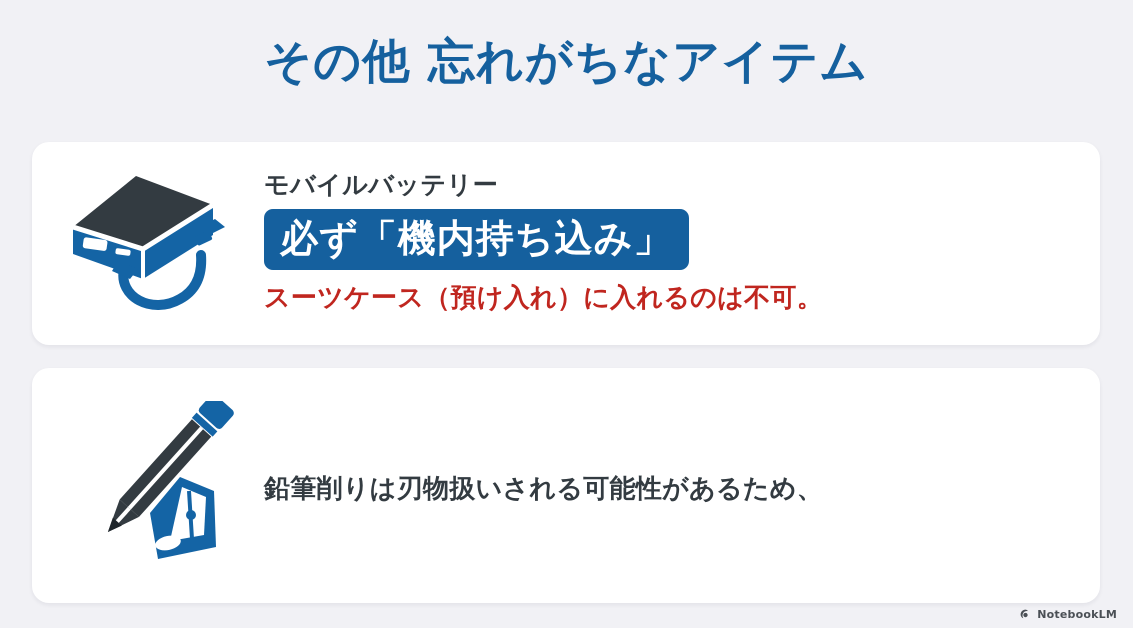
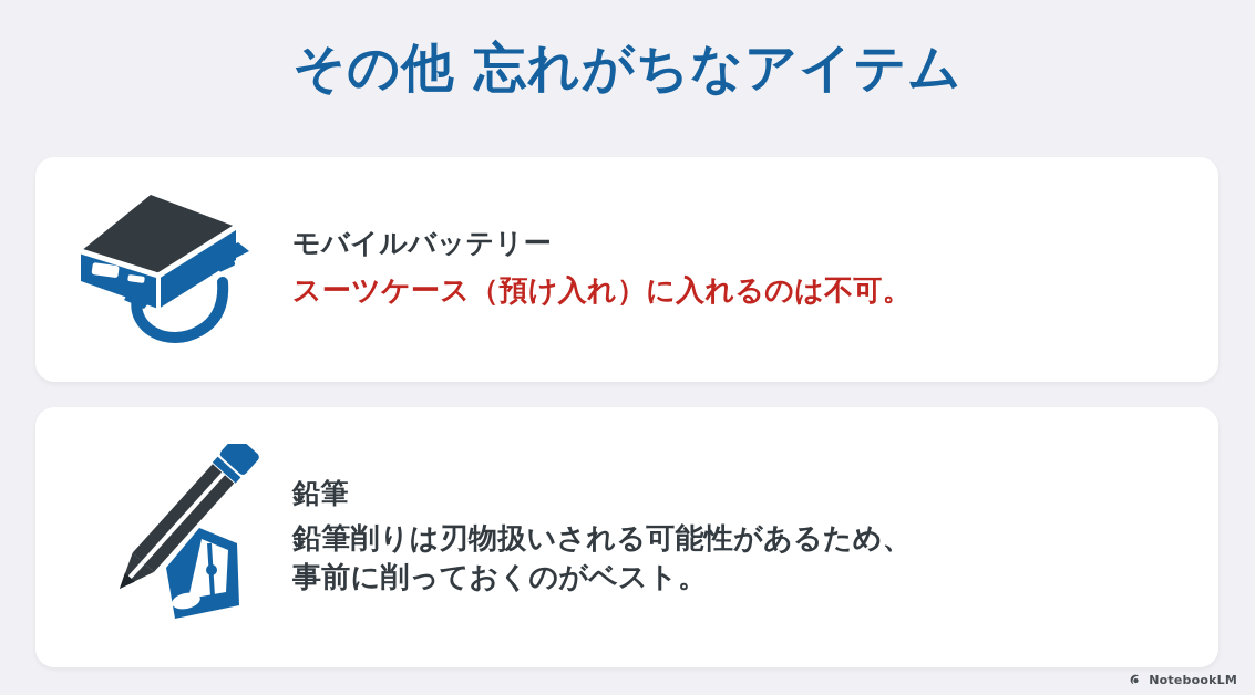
  その他 忘れがちなアイテム
  モバイルバッテリー
- 必ず「機内持ち込み」
  スーツケース（預け入れ）に入れるのは不可。
+ 鉛筆
  鉛筆削りは刃物扱いされる可能性があるため、
+ 事前に削っておくのがベスト。
  NotebookLM
